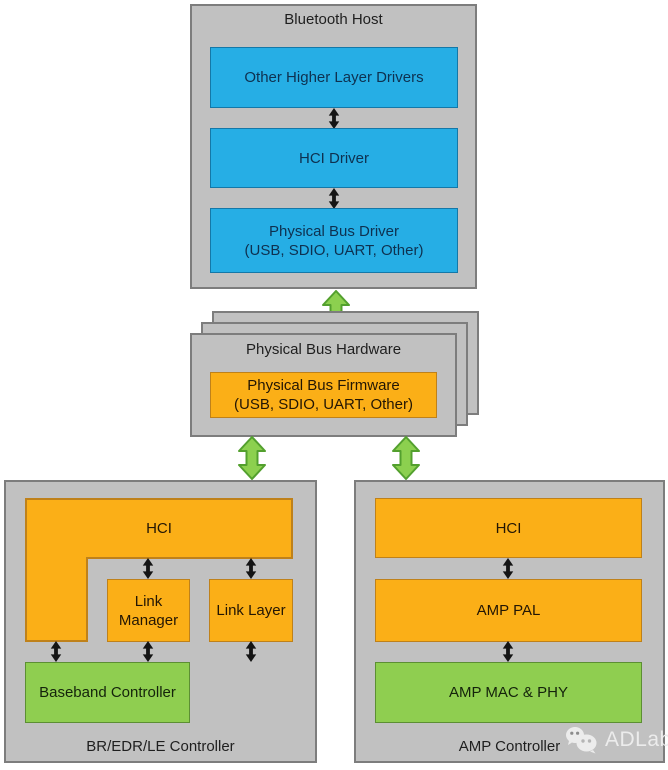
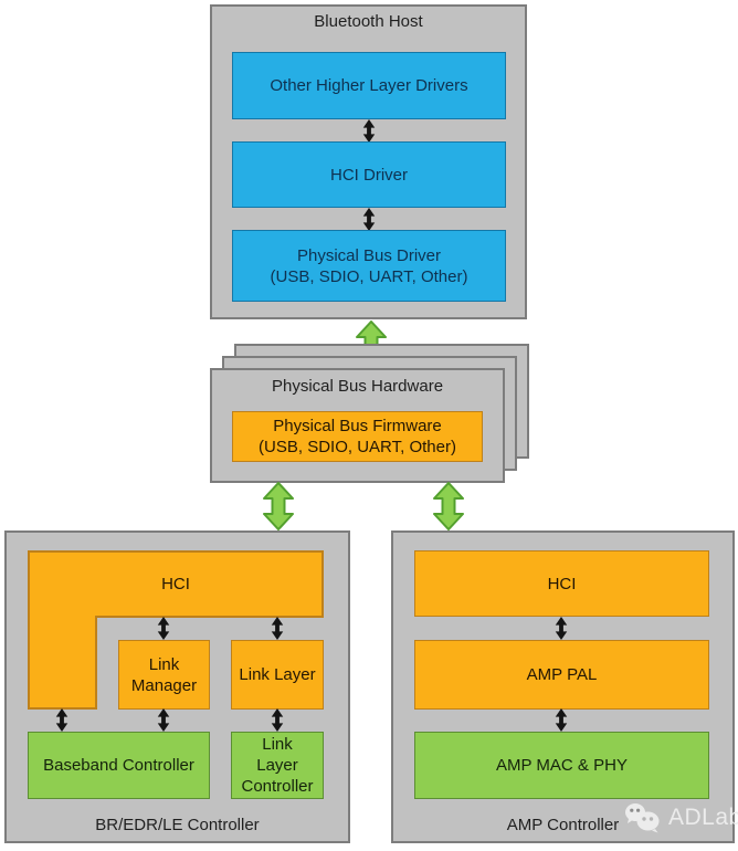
  Bluetooth Host
  Other Higher Layer Drivers
  HCI Driver
  Physical Bus Driver
  (USB, SDIO, UART, Other)
  Physical Bus Hardware
  Physical Bus Firmware
  (USB, SDIO, UART, Other)
  HCI
  Link Manager
  Link Layer
  Baseband Controller
+ Link Layer Controller
  BR/EDR/LE Controller
  HCI
  AMP PAL
  AMP MAC & PHY
  AMP Controller
  ADLab
